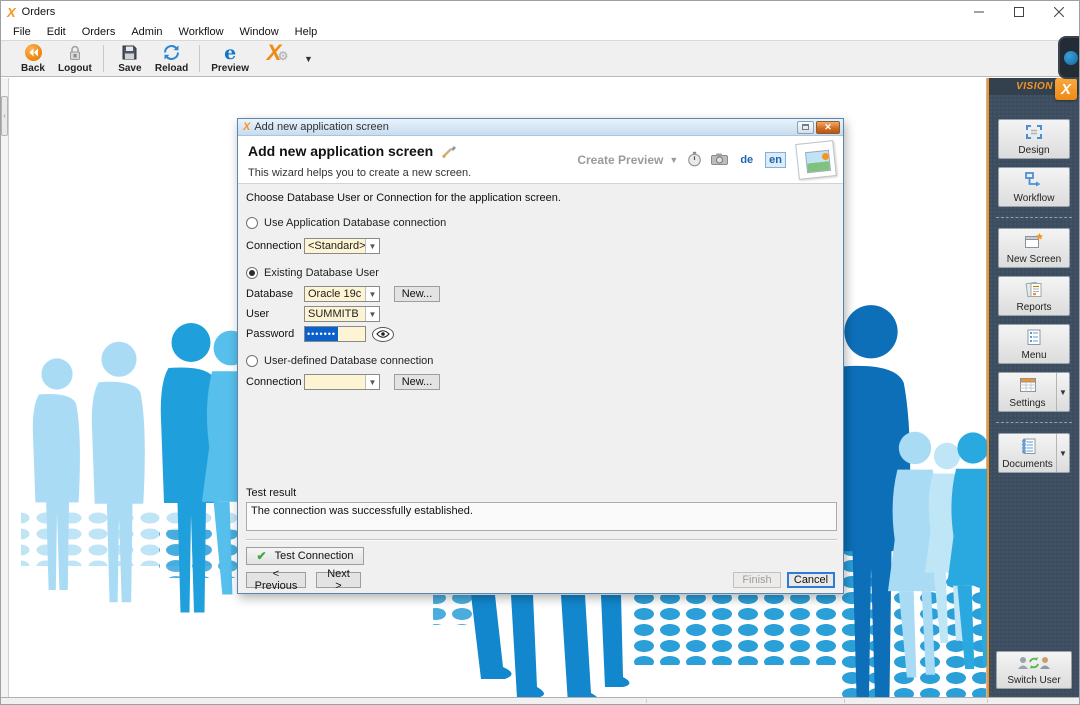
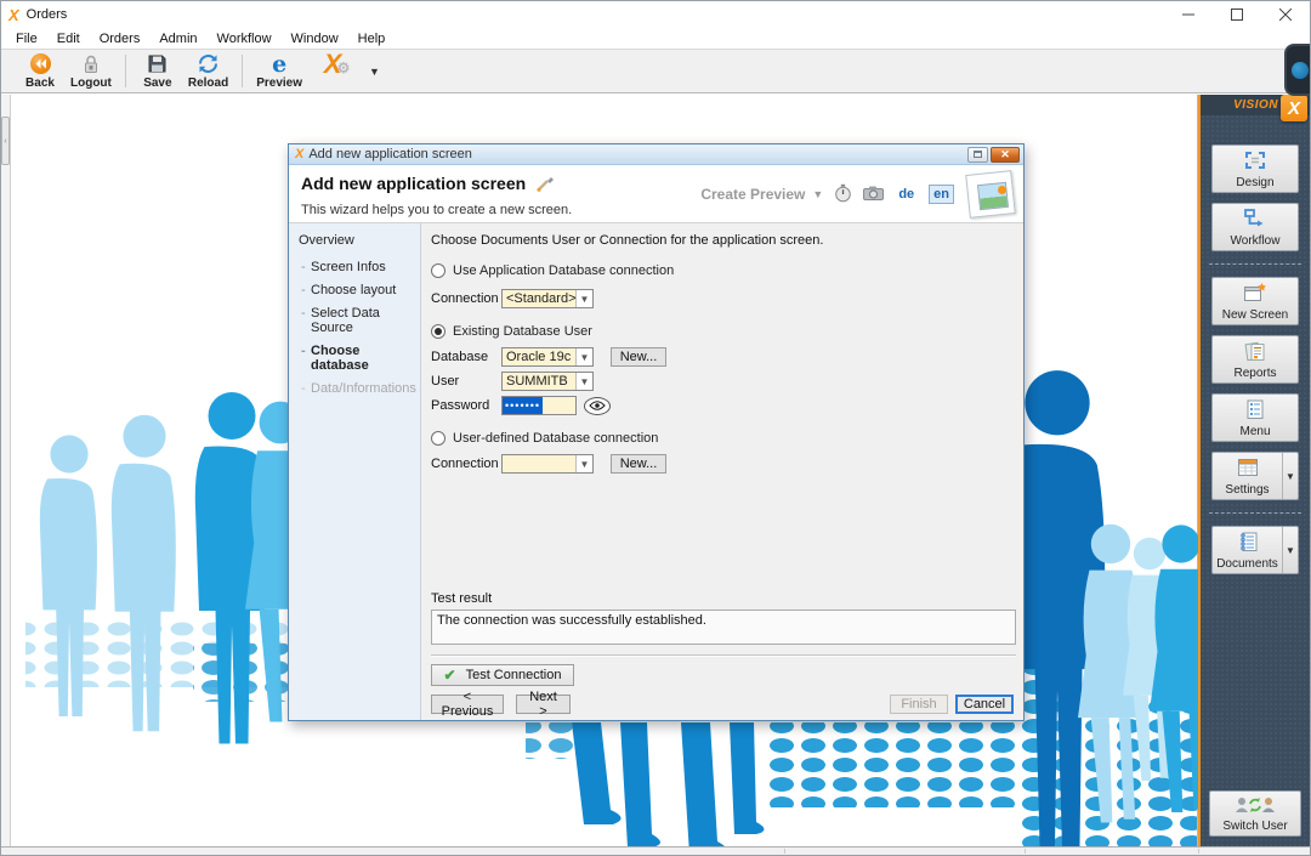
  X
  Orders
  File
  Edit
  Orders
  Admin
  Workflow
  Window
  Help
  Back
  Logout
  Save
  Reload
  e
  Preview
  X
  ⚙
  ▼
  X
  Add new application screen
  ✕
  Add new application screen
  This wizard helps you to create a new screen.
  Create Preview
  ▼
  de
  en
+ Overview
+ Screen Infos
+ Choose layout
+ Select Data Source
+ Choose database
+ Data/Informations
- Choose Database User or Connection for the application screen.
+ Choose Documents User or Connection for the application screen.
  Use Application Database connection
  Connection
  <Standard>
  ▼
  Existing Database User
  Database
  Oracle 19c
  ▼
  New...
  User
  SUMMITB
  ▼
  Password
  •••••••
  User-defined Database connection
  Connection
  ▼
  New...
  Test result
  The connection was successfully established.
  ✔
  Test Connection
  < Previous
  Next >
  Finish
  Cancel
  VISION
  X
  Design
  Workflow
  New Screen
  Reports
  Menu
  Settings
  ▼
  Documents
  ▼
  Switch User
